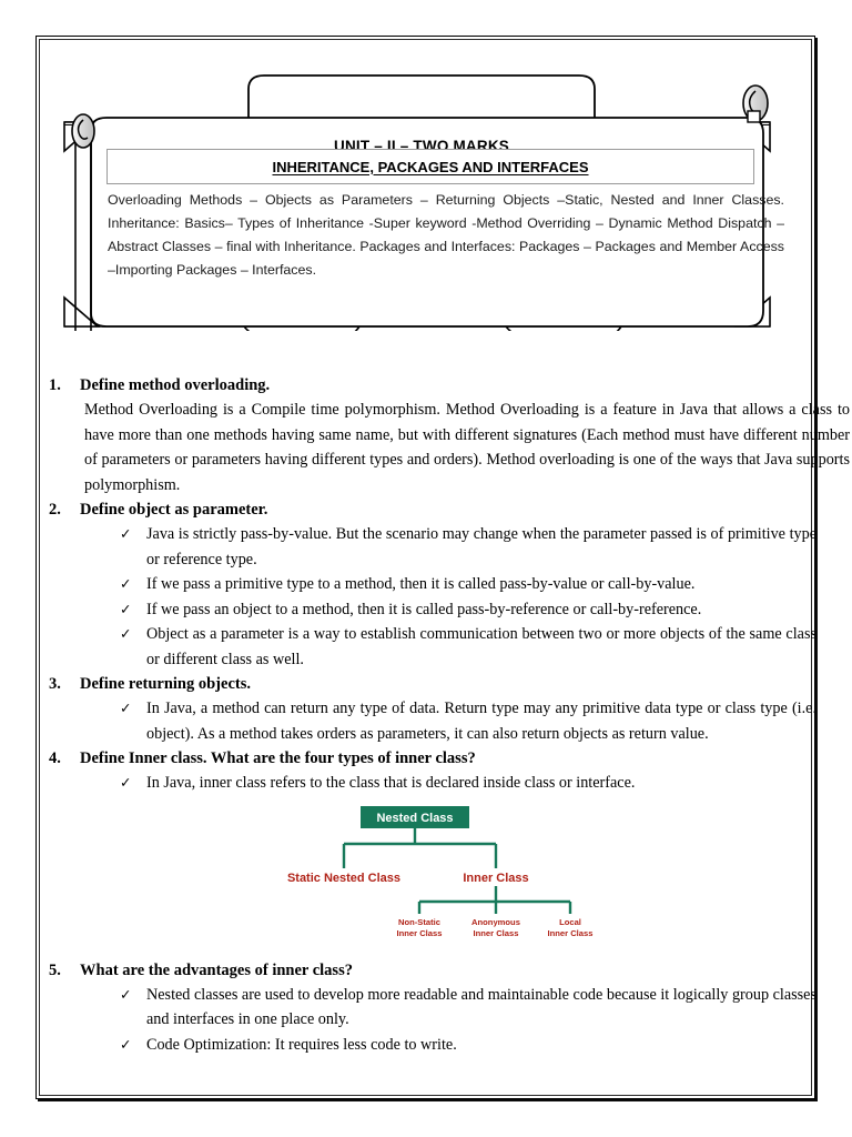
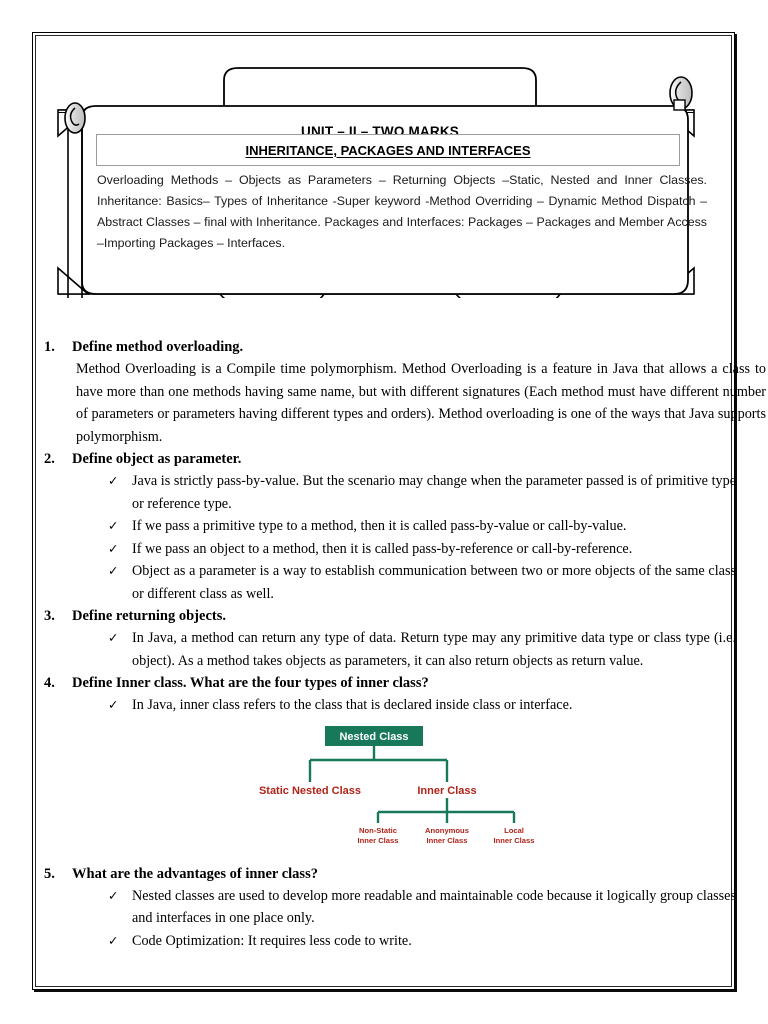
  UNIT – II – TWO MARKS
  INHERITANCE, PACKAGES AND INTERFACES
  Overloading Methods – Objects as Parameters – Returning Objects –Static, Nested and Inner Classes. Inheritance: Basics– Types of Inheritance -Super keyword -Method Overriding – Dynamic Method Dispatch –Abstract Classes – final with Inheritance. Packages and Interfaces: Packages – Packages and Member Access –Importing Packages – Interfaces.
  1.
  Define method overloading.
  Method Overloading is a Compile time polymorphism. Method Overloading is a feature in Java that allows a class to have more than one methods having same name, but with different signatures (Each method must have different number of parameters or parameters having different types and orders). Method overloading is one of the ways that Java supports polymorphism.
  2.
  Define object as parameter.
  ✓
  Java is strictly pass-by-value. But the scenario may change when the parameter passed is of primitive type or reference type.
  ✓
  If we pass a primitive type to a method, then it is called pass-by-value or call-by-value.
  ✓
  If we pass an object to a method, then it is called pass-by-reference or call-by-reference.
  ✓
  Object as a parameter is a way to establish communication between two or more objects of the same class or different class as well.
  3.
  Define returning objects.
  ✓
- In Java, a method can return any type of data. Return type may any primitive data type or class type (i.e. object). As a method takes orders as parameters, it can also return objects as return value.
+ In Java, a method can return any type of data. Return type may any primitive data type or class type (i.e. object). As a method takes objects as parameters, it can also return objects as return value.
  4.
  Define Inner class. What are the four types of inner class?
  ✓
  In Java, inner class refers to the class that is declared inside class or interface.
  5.
  What are the advantages of inner class?
  ✓
  Nested classes are used to develop more readable and maintainable code because it logically group classes and interfaces in one place only.
  ✓
  Code Optimization: It requires less code to write.
  Nested Class
  Static Nested Class
  Inner Class
  Non-Static
  Inner Class
  Anonymous
  Inner Class
  Local
  Inner Class
